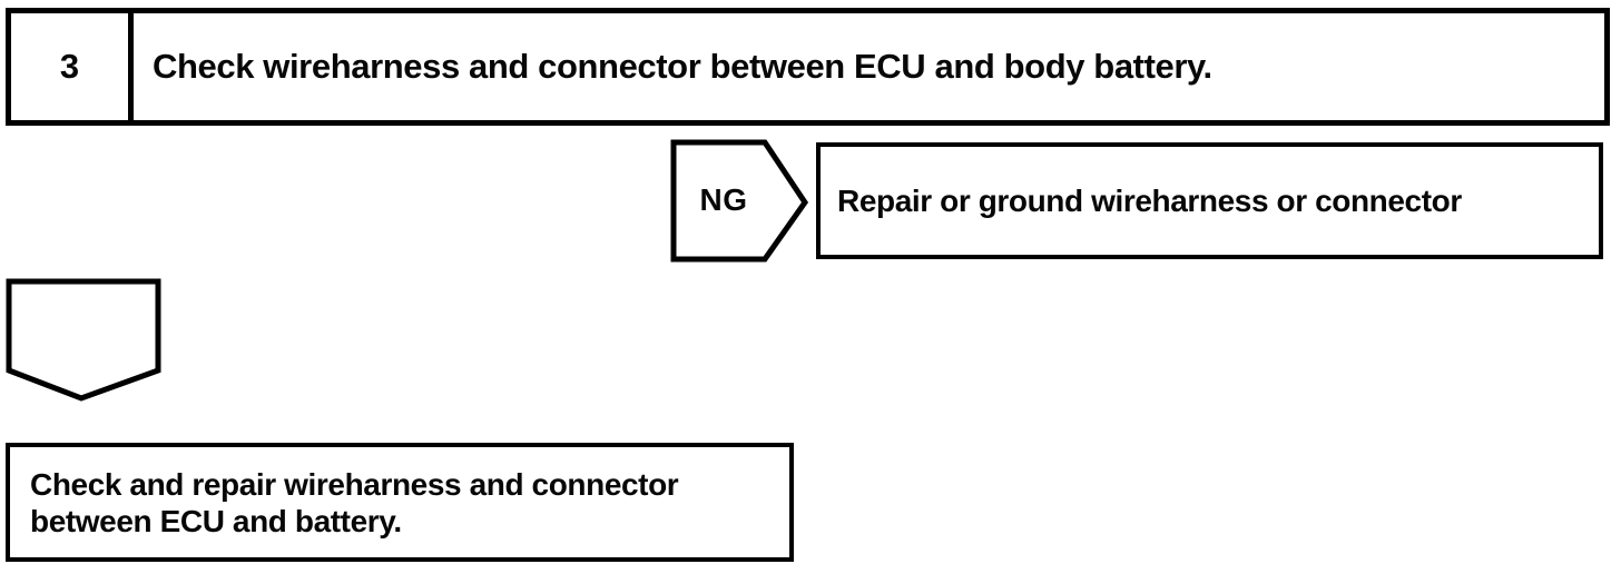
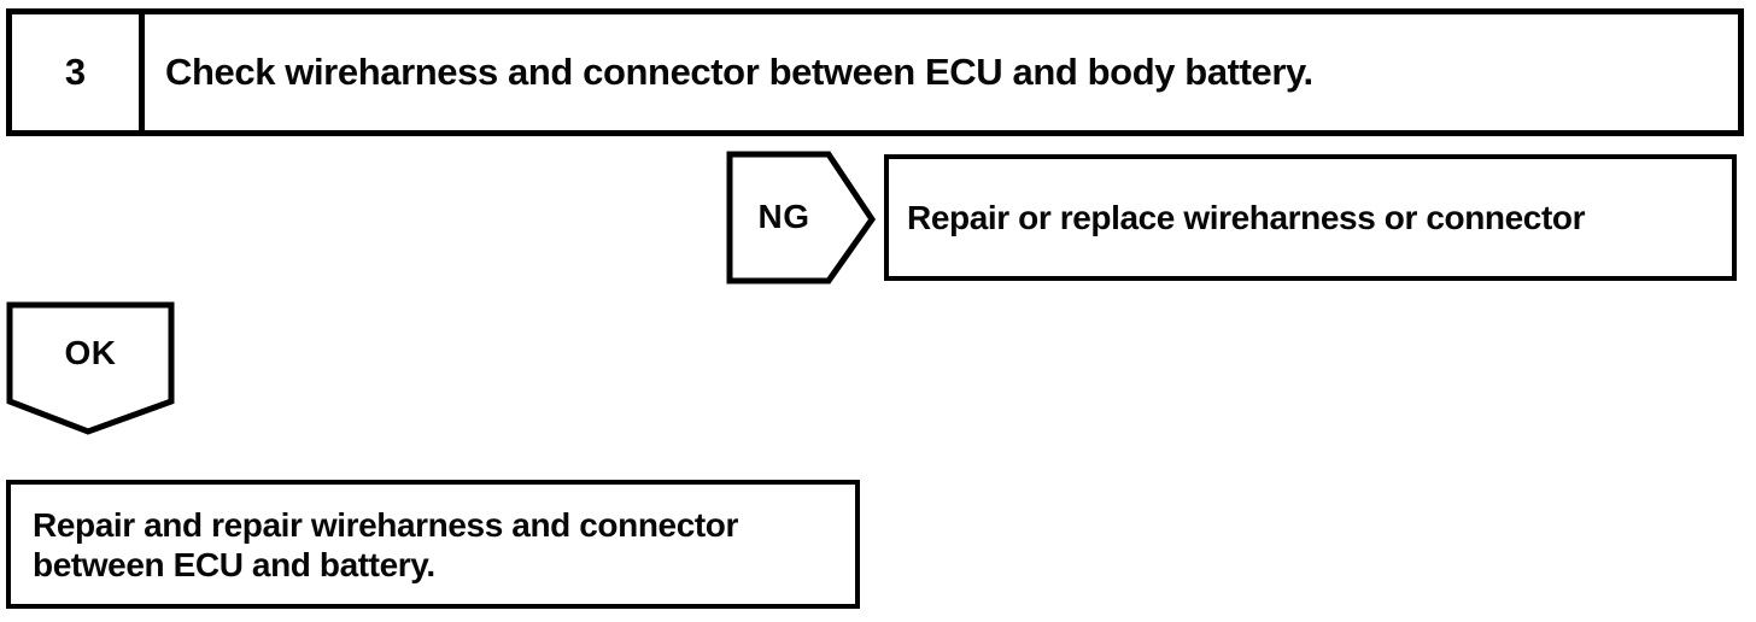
  3
  Check wireharness and connector between ECU and body battery.
  NG
- Repair or ground wireharness or connector
+ Repair or replace wireharness or connector
+ OK
- Check and repair wireharness and connector between ECU and battery.
+ Repair and repair wireharness and connector between ECU and battery.
